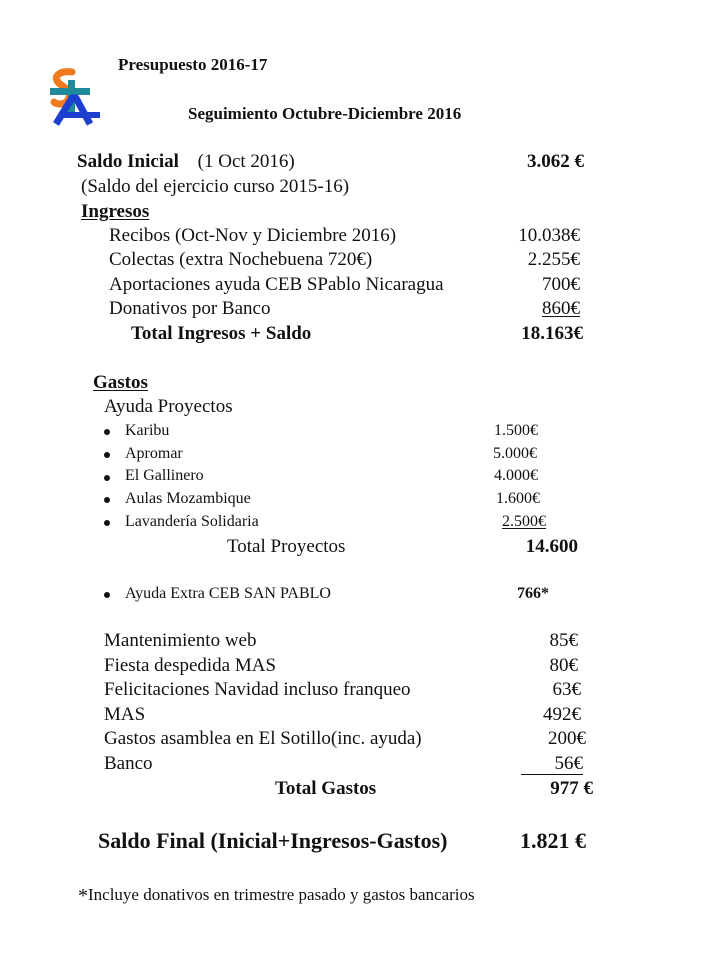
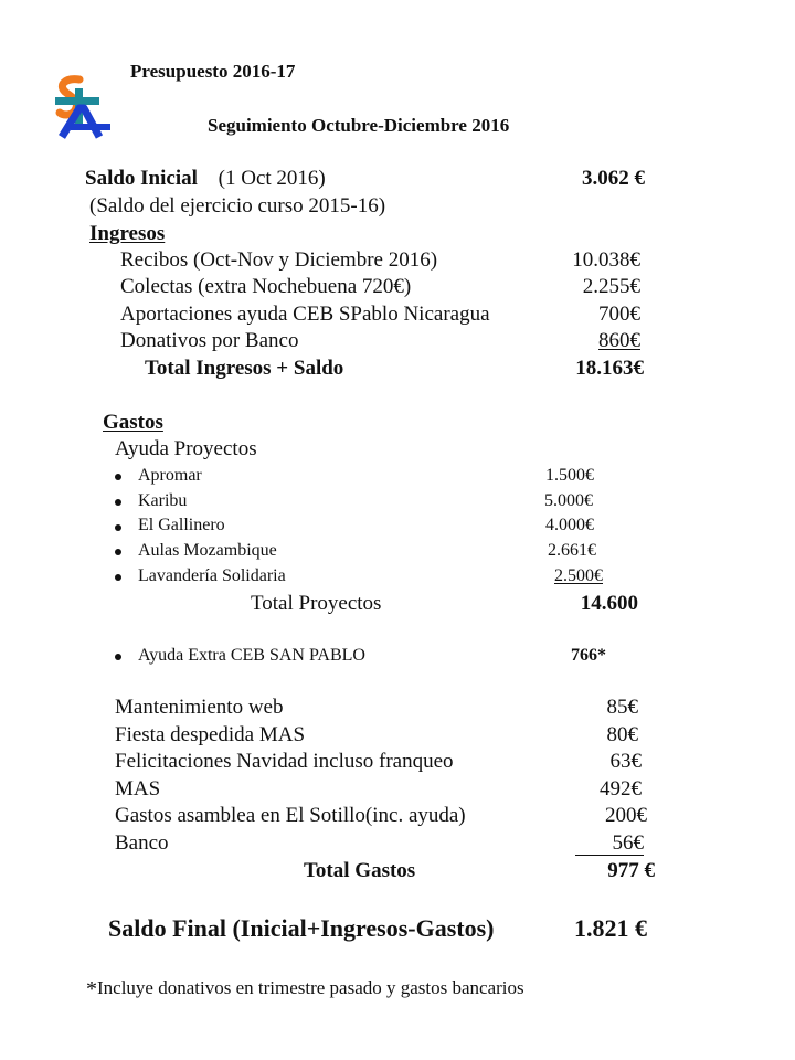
  Presupuesto 2016-17
  Seguimiento Octubre-Diciembre 2016
  Saldo Inicial (1 Oct 2016)
  3.062 €
  (Saldo del ejercicio curso 2015-16)
  Ingresos
  Recibos (Oct-Nov y Diciembre 2016)
  10.038€
  Colectas (extra Nochebuena 720€)
  2.255€
  Aportaciones ayuda CEB SPablo Nicaragua
  700€
  Donativos por Banco
  860€
  Total Ingresos + Saldo
  18.163€
  Gastos
  Ayuda Proyectos
- Karibu
+ Apromar
  1.500€
- Apromar
+ Karibu
  5.000€
  El Gallinero
  4.000€
  Aulas Mozambique
- 1.600€
+ 2.661€
  Lavandería Solidaria
  2.500€
  Total Proyectos
  14.600
  Ayuda Extra CEB SAN PABLO
  766*
  Mantenimiento web
  85€
  Fiesta despedida MAS
  80€
  Felicitaciones Navidad incluso franqueo
  63€
  MAS
  492€
  Gastos asamblea en El Sotillo(inc. ayuda)
  200€
  Banco
  56€
  Total Gastos
  977 €
  Saldo Final (Inicial+Ingresos-Gastos)
  1.821 €
  *Incluye donativos en trimestre pasado y gastos bancarios
